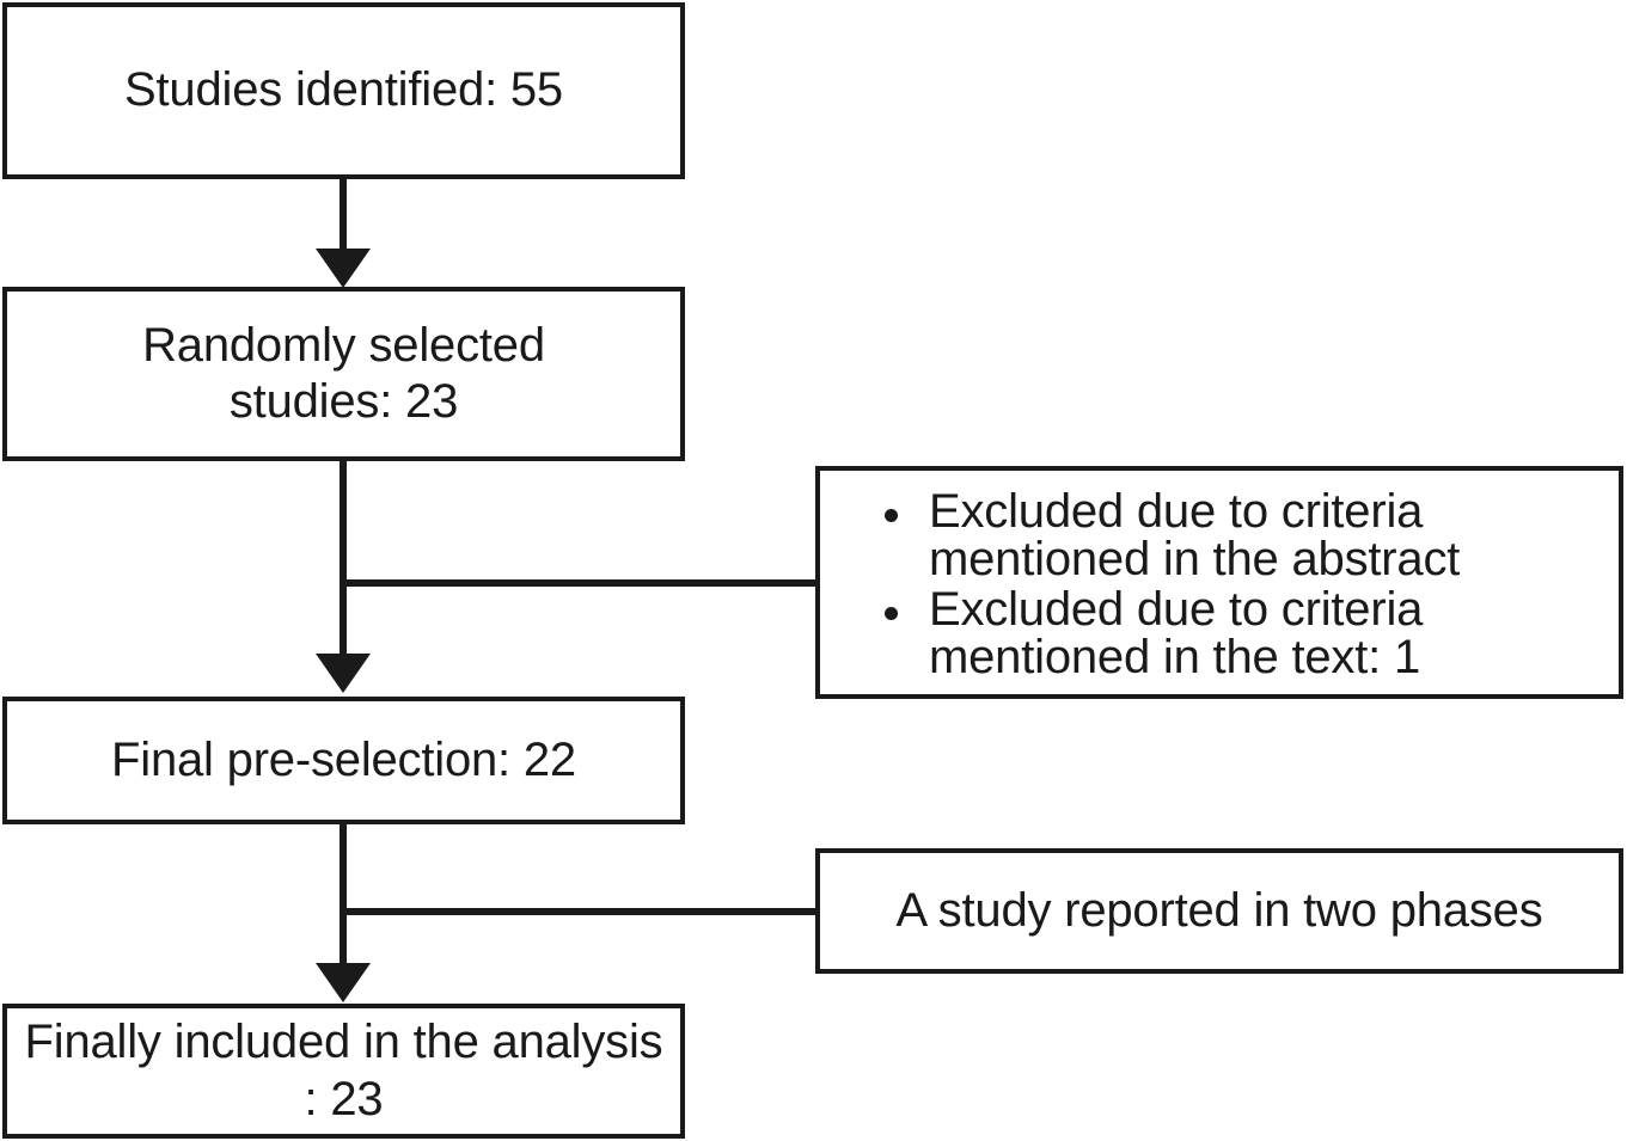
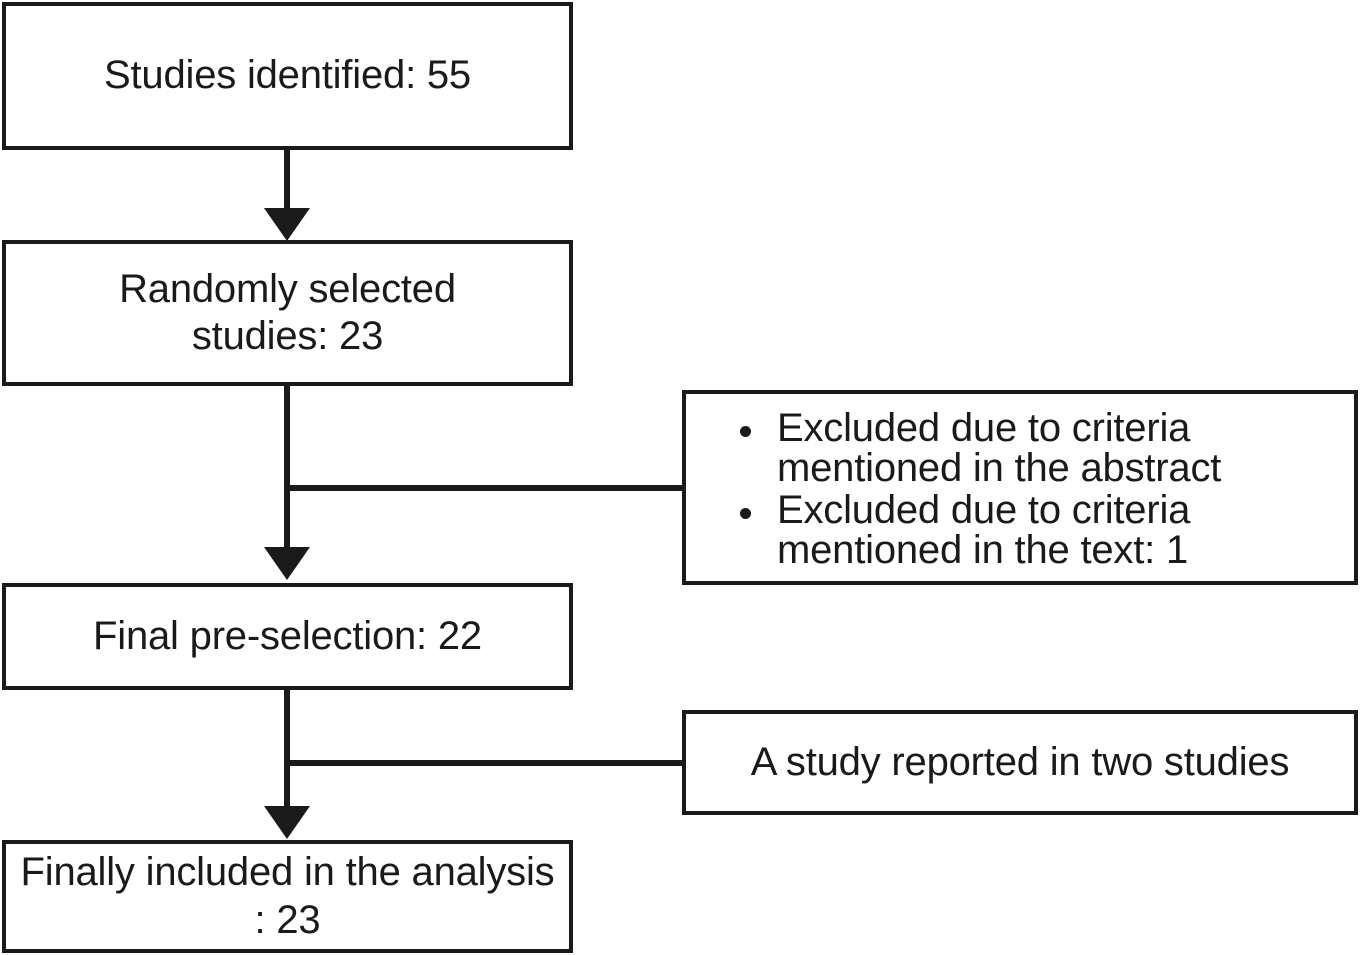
  Studies identified: 55
  Randomly selected
  studies: 23
  Excluded due to criteria
  mentioned in the abstract
  Excluded due to criteria
  mentioned in the text: 1
  Final pre-selection: 22
- A study reported in two phases
+ A study reported in two studies
  Finally included in the analysis
  : 23
